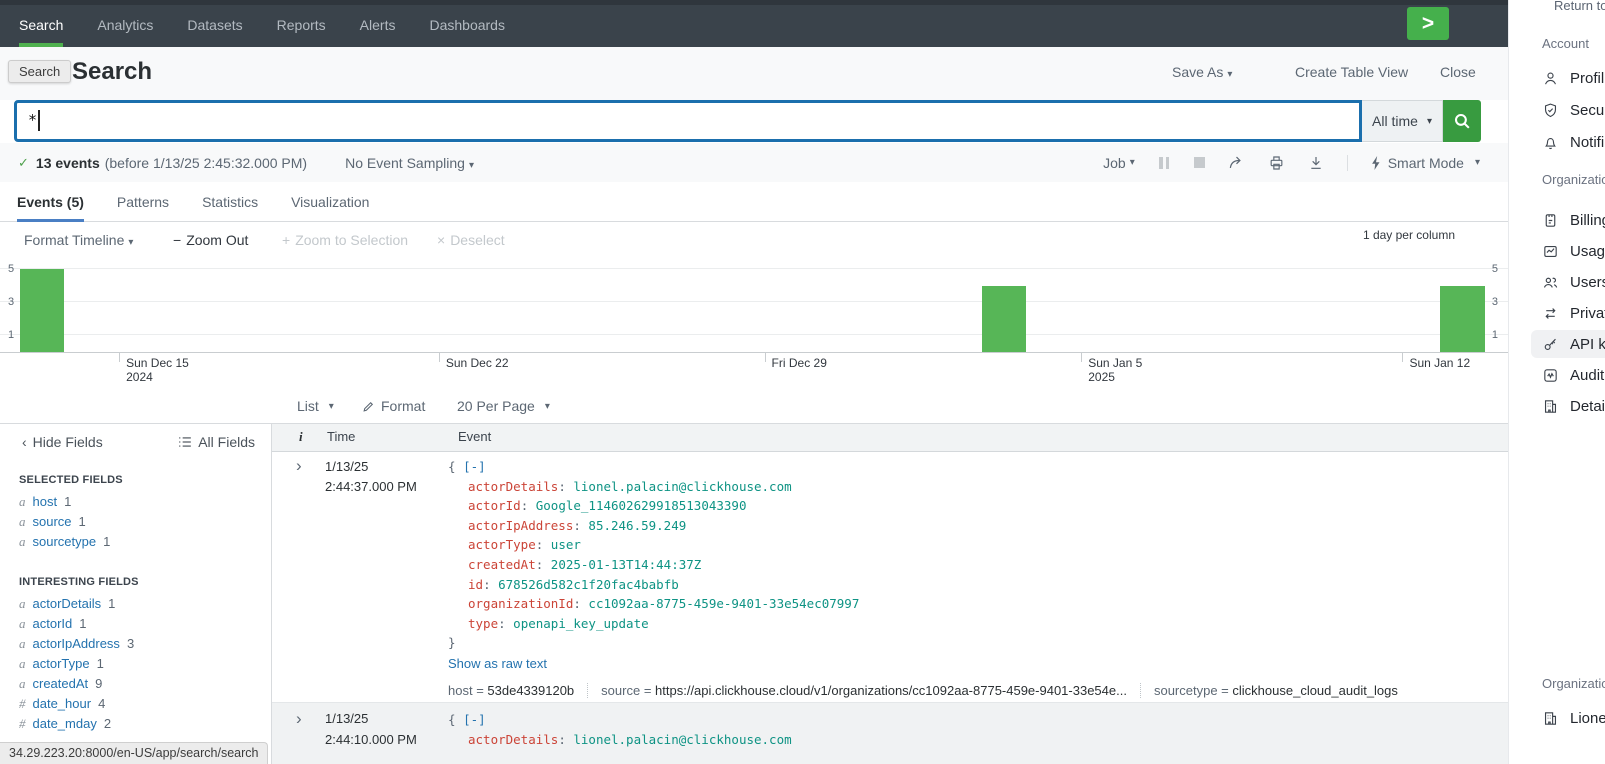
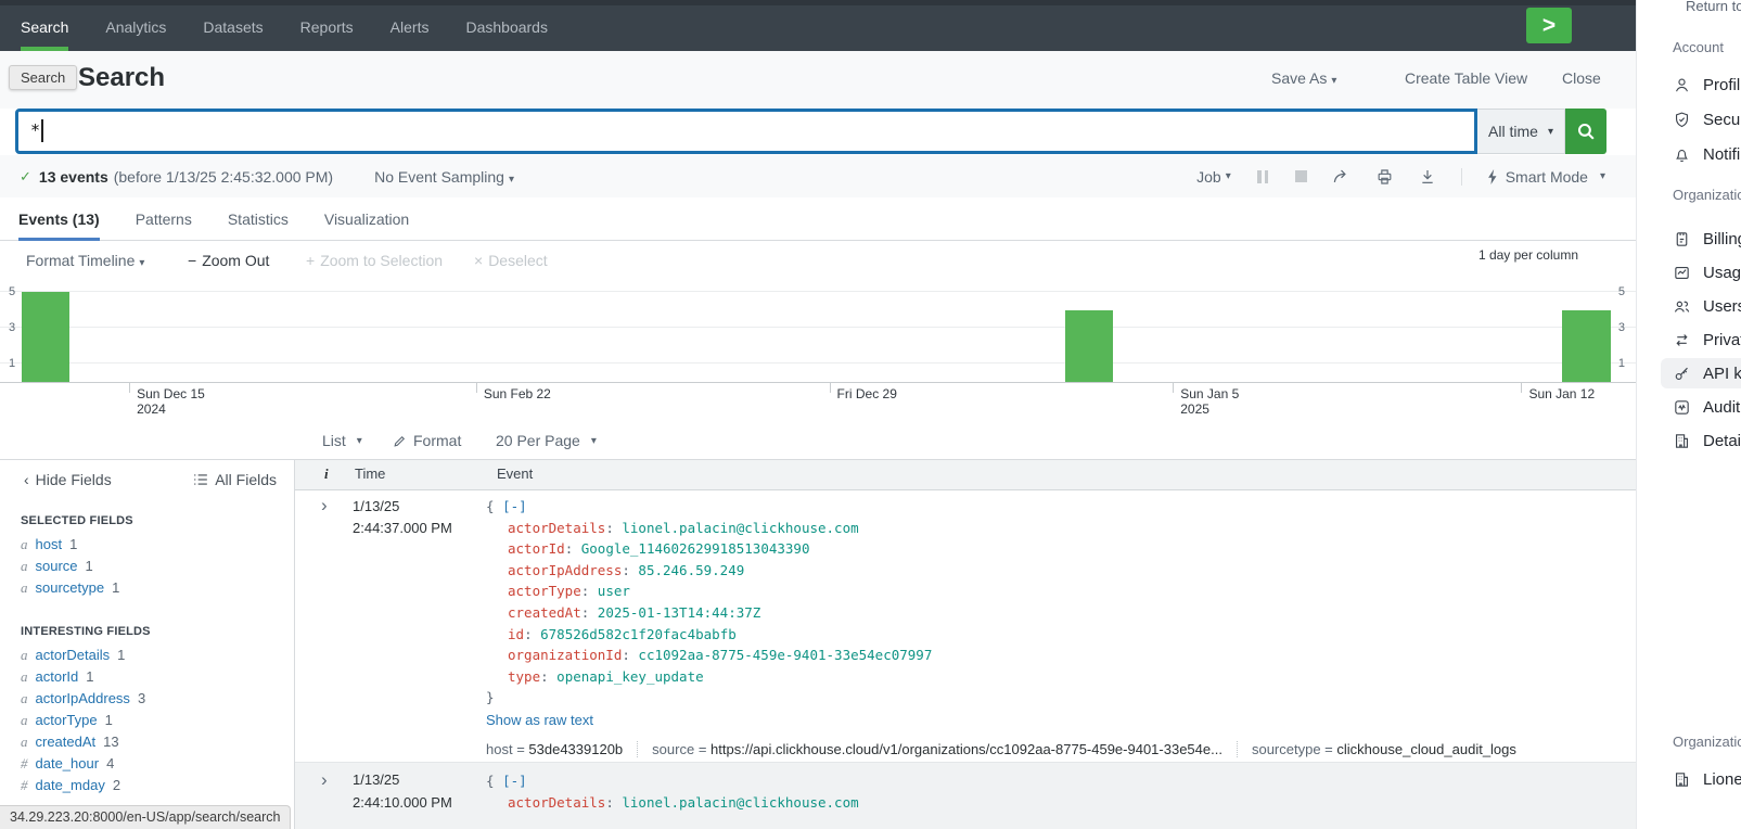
  Search
  Analytics
  Datasets
  Reports
  Alerts
  Dashboards
  >
  Save As ▾
  Create Table View
  Close
  Search
  *
  All time
  ▾
  ✓
  13 events
  (before 1/13/25 2:45:32.000 PM)
  No Event Sampling ▾
  Job
  ▾
  Smart Mode
  ▾
- Events (5)
+ Events (13)
  Patterns
  Statistics
  Visualization
  Format Timeline ▾
  − Zoom Out
  + Zoom to Selection
  × Deselect
  1 day per column
  1
  1
  3
  3
  5
  5
  Sun Dec 15
  2024
- Sun Dec 22
+ Sun Feb 22
  Fri Dec 29
  Sun Jan 5
  2025
  Sun Jan 12
  List
  ▾
  Format
  20 Per Page
  ▾
  ‹
  Hide Fields
  All Fields
  SELECTED FIELDS
  a host 1
  a source 1
  a sourcetype 1
  INTERESTING FIELDS
  a actorDetails 1
  a actorId 1
  a actorIpAddress 3
  a actorType 1
- a createdAt 9
+ a createdAt 13
  # date_hour 4
  # date_mday 2
  i
  Time
  Event
  ›
  1/13/25
  2:44:37.000 PM
  { [-]
  actorDetails: lionel.palacin@clickhouse.com
  actorId: Google_114602629918513043390
  actorIpAddress: 85.246.59.249
  actorType: user
  createdAt: 2025-01-13T14:44:37Z
  id: 678526d582c1f20fac4babfb
  organizationId: cc1092aa-8775-459e-9401-33e54ec07997
  type: openapi_key_update
  }
  Show as raw text
  host = 53de4339120b
  source = https://api.clickhouse.cloud/v1/organizations/cc1092aa-8775-459e-9401-33e54e...
  sourcetype = clickhouse_cloud_audit_logs
  ›
  1/13/25
  2:44:10.000 PM
  { [-]
  actorDetails: lionel.palacin@clickhouse.com
  34.29.223.20:8000/en-US/app/search/search
  Return to
  Account
  Profil
  Secu
  Notifi
  Organizati
  Billin
  Usag
  User
  Priva
  API k
  Audit
  Detai
  Organizati
  Lione
